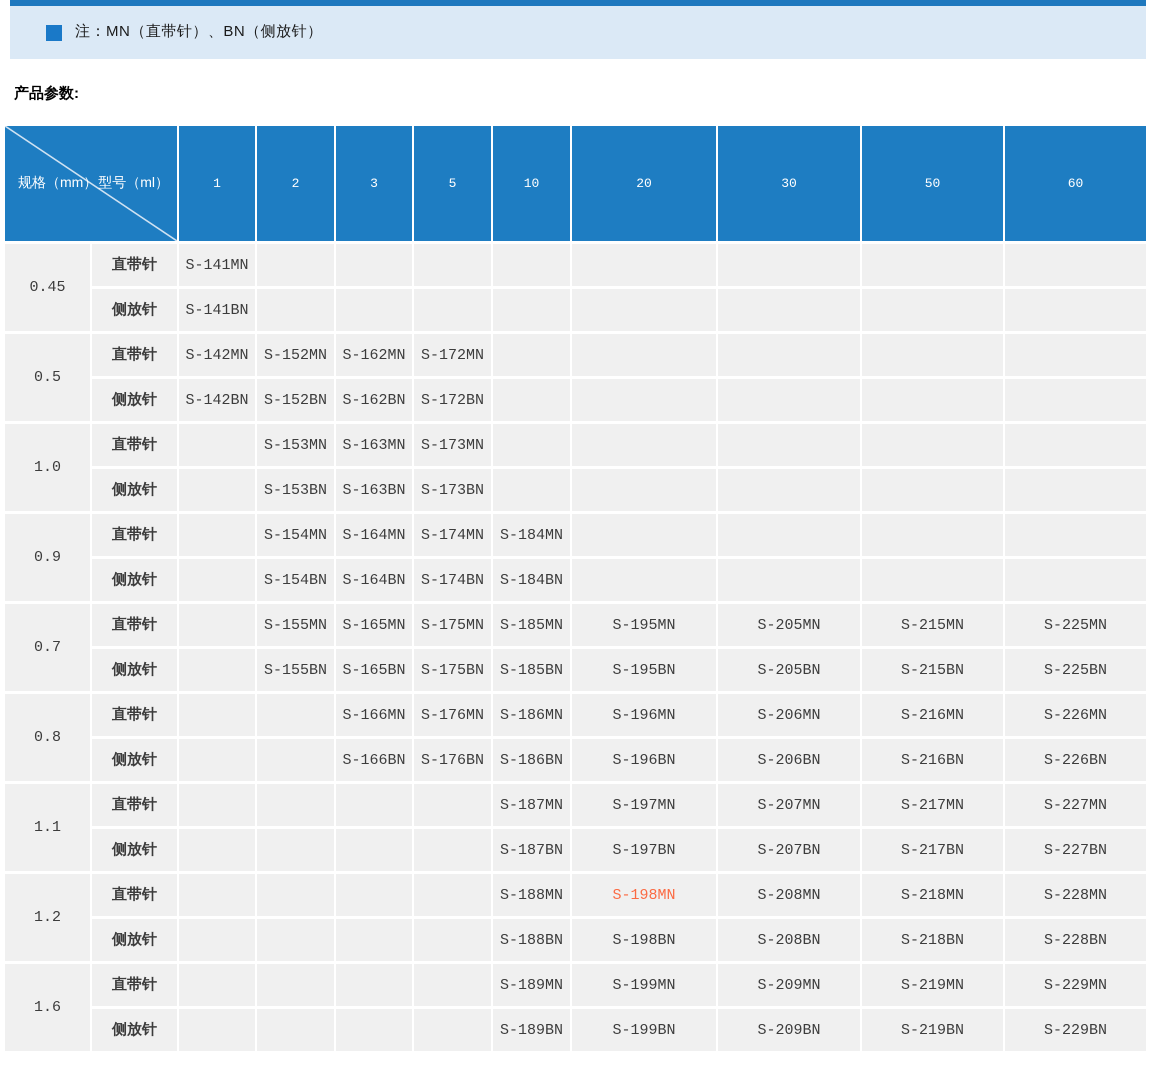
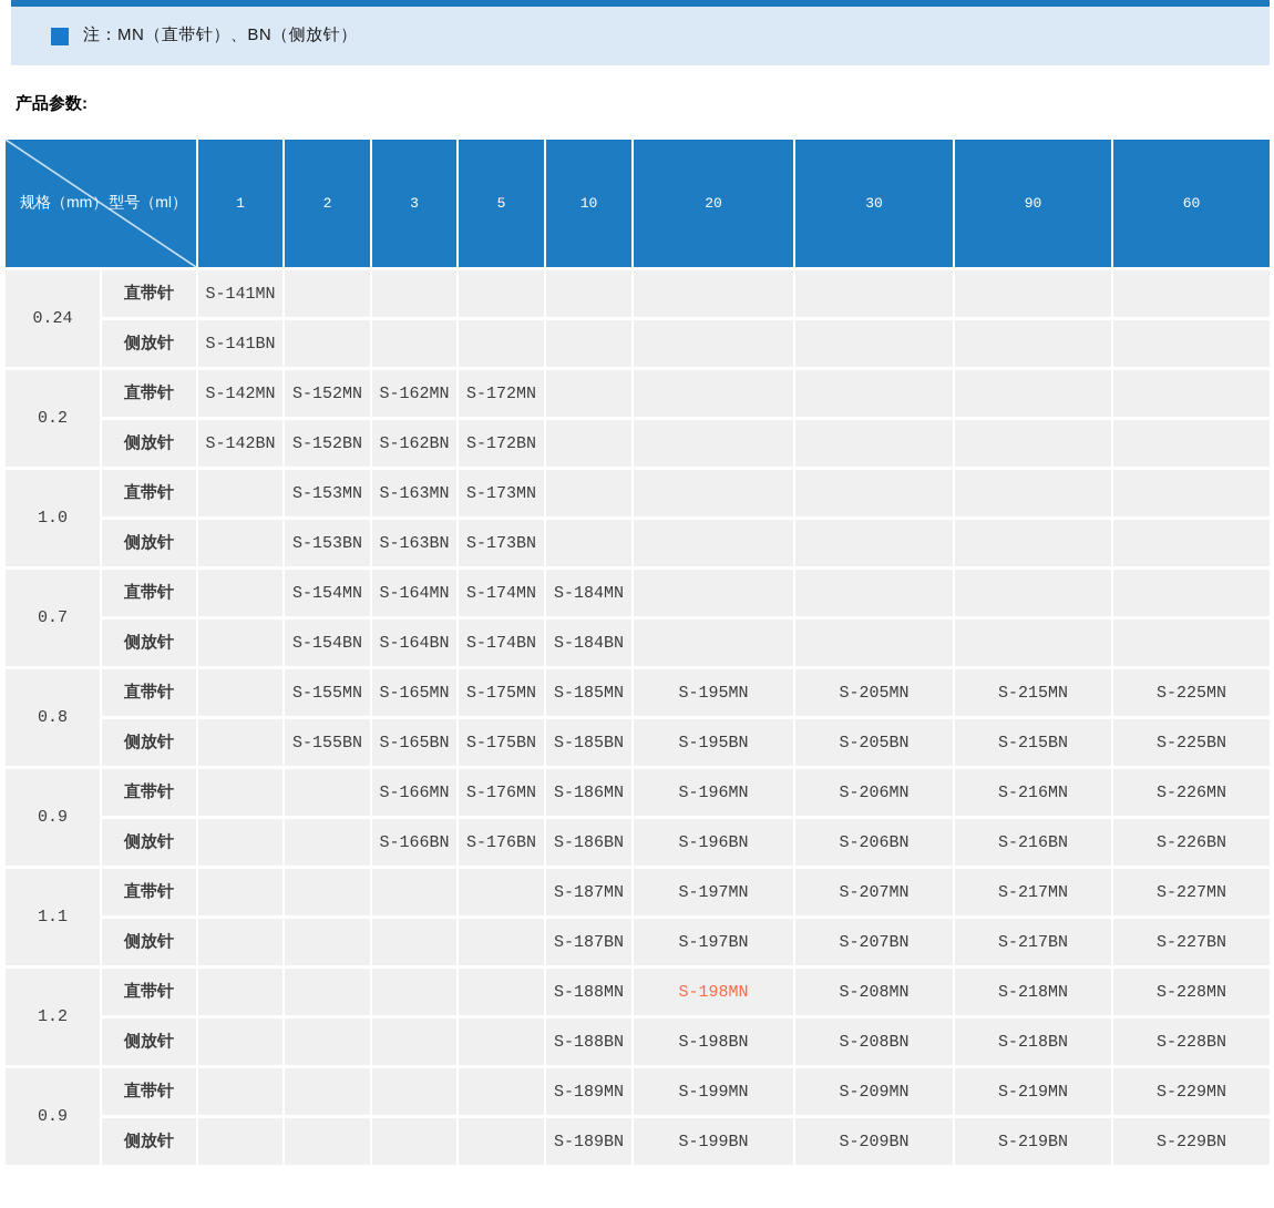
  注：MN（直带针）、BN（侧放针）
  产品参数:
- 规格（mm） 型号（ml）	1	2	3	5	10	20	30	50	60
+ 规格（mm） 型号（ml）	1	2	3	5	10	20	30	90	60
- 0.45	直带针	S-141MN
+ 0.24	直带针	S-141MN
  侧放针	S-141BN
- 0.5	直带针	S-142MN	S-152MN	S-162MN	S-172MN
+ 0.2	直带针	S-142MN	S-152MN	S-162MN	S-172MN
  侧放针	S-142BN	S-152BN	S-162BN	S-172BN
  1.0	直带针		S-153MN	S-163MN	S-173MN
  侧放针		S-153BN	S-163BN	S-173BN
- 0.9	直带针		S-154MN	S-164MN	S-174MN	S-184MN
+ 0.7	直带针		S-154MN	S-164MN	S-174MN	S-184MN
  侧放针		S-154BN	S-164BN	S-174BN	S-184BN
- 0.7	直带针		S-155MN	S-165MN	S-175MN	S-185MN	S-195MN	S-205MN	S-215MN	S-225MN
+ 0.8	直带针		S-155MN	S-165MN	S-175MN	S-185MN	S-195MN	S-205MN	S-215MN	S-225MN
  侧放针		S-155BN	S-165BN	S-175BN	S-185BN	S-195BN	S-205BN	S-215BN	S-225BN
- 0.8	直带针			S-166MN	S-176MN	S-186MN	S-196MN	S-206MN	S-216MN	S-226MN
+ 0.9	直带针			S-166MN	S-176MN	S-186MN	S-196MN	S-206MN	S-216MN	S-226MN
  侧放针			S-166BN	S-176BN	S-186BN	S-196BN	S-206BN	S-216BN	S-226BN
  1.1	直带针					S-187MN	S-197MN	S-207MN	S-217MN	S-227MN
  侧放针					S-187BN	S-197BN	S-207BN	S-217BN	S-227BN
  1.2	直带针					S-188MN	S-198MN	S-208MN	S-218MN	S-228MN
  侧放针					S-188BN	S-198BN	S-208BN	S-218BN	S-228BN
- 1.6	直带针					S-189MN	S-199MN	S-209MN	S-219MN	S-229MN
+ 0.9	直带针					S-189MN	S-199MN	S-209MN	S-219MN	S-229MN
  侧放针					S-189BN	S-199BN	S-209BN	S-219BN	S-229BN
